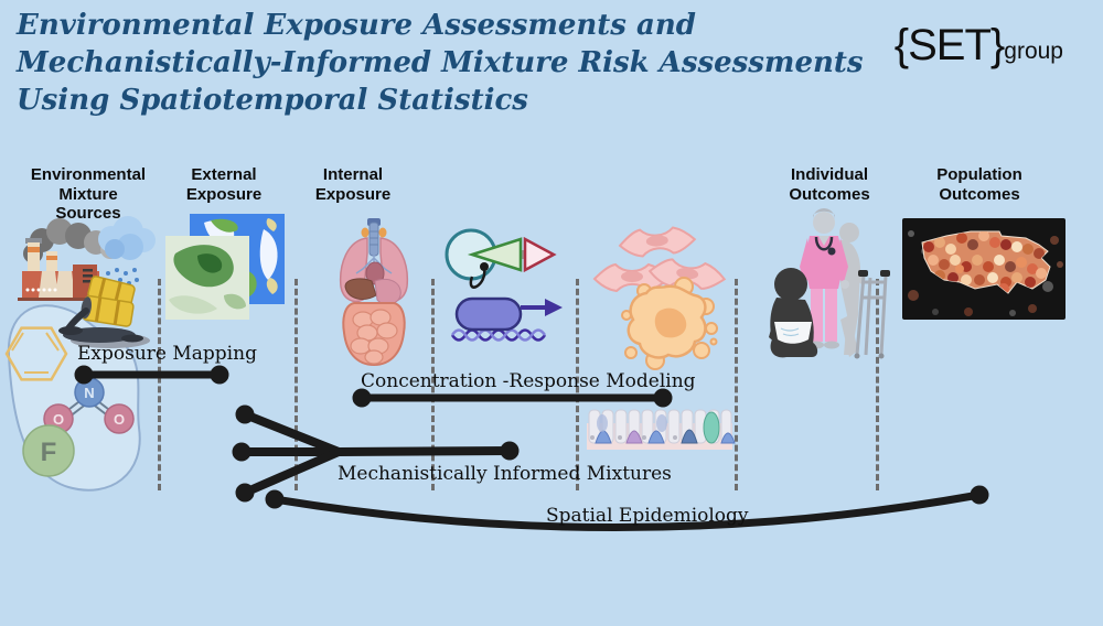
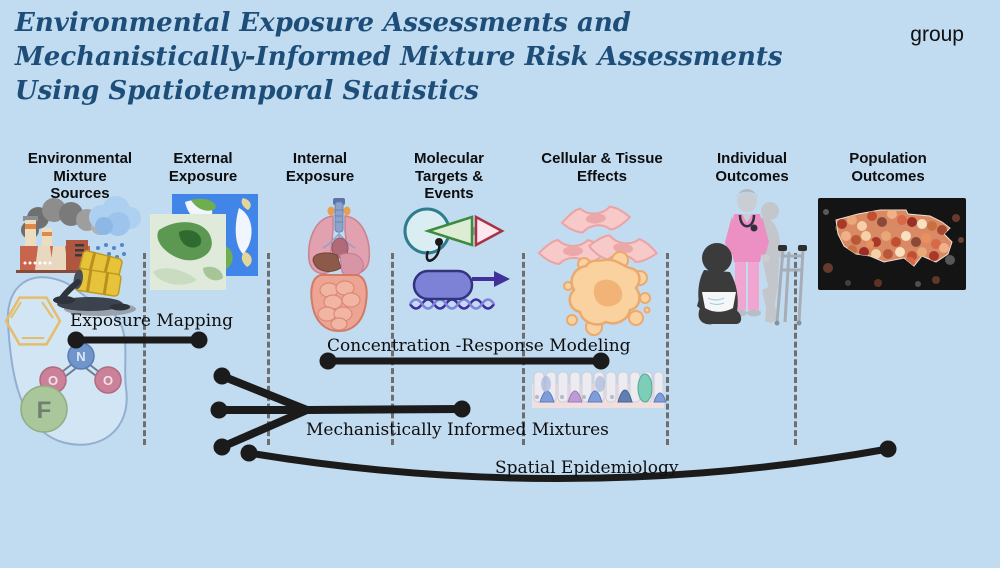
  Environmental Exposure Assessments and
  Mechanistically-Informed Mixture Risk Assessments
  Using Spatiotemporal Statistics
- {SET}
  group
  Environmental
  Mixture
  Sources
  External
  Exposure
  Internal
  Exposure
+ Molecular
+ Targets &
+ Events
+ Cellular & Tissue
+ Effects
  Individual
  Outcomes
  Population
  Outcomes
  N
  O
  O
  F
  Exposure Mapping
  Concentration -Response Modeling
  Mechanistically Informed Mixtures
  Spatial Epidemiology
